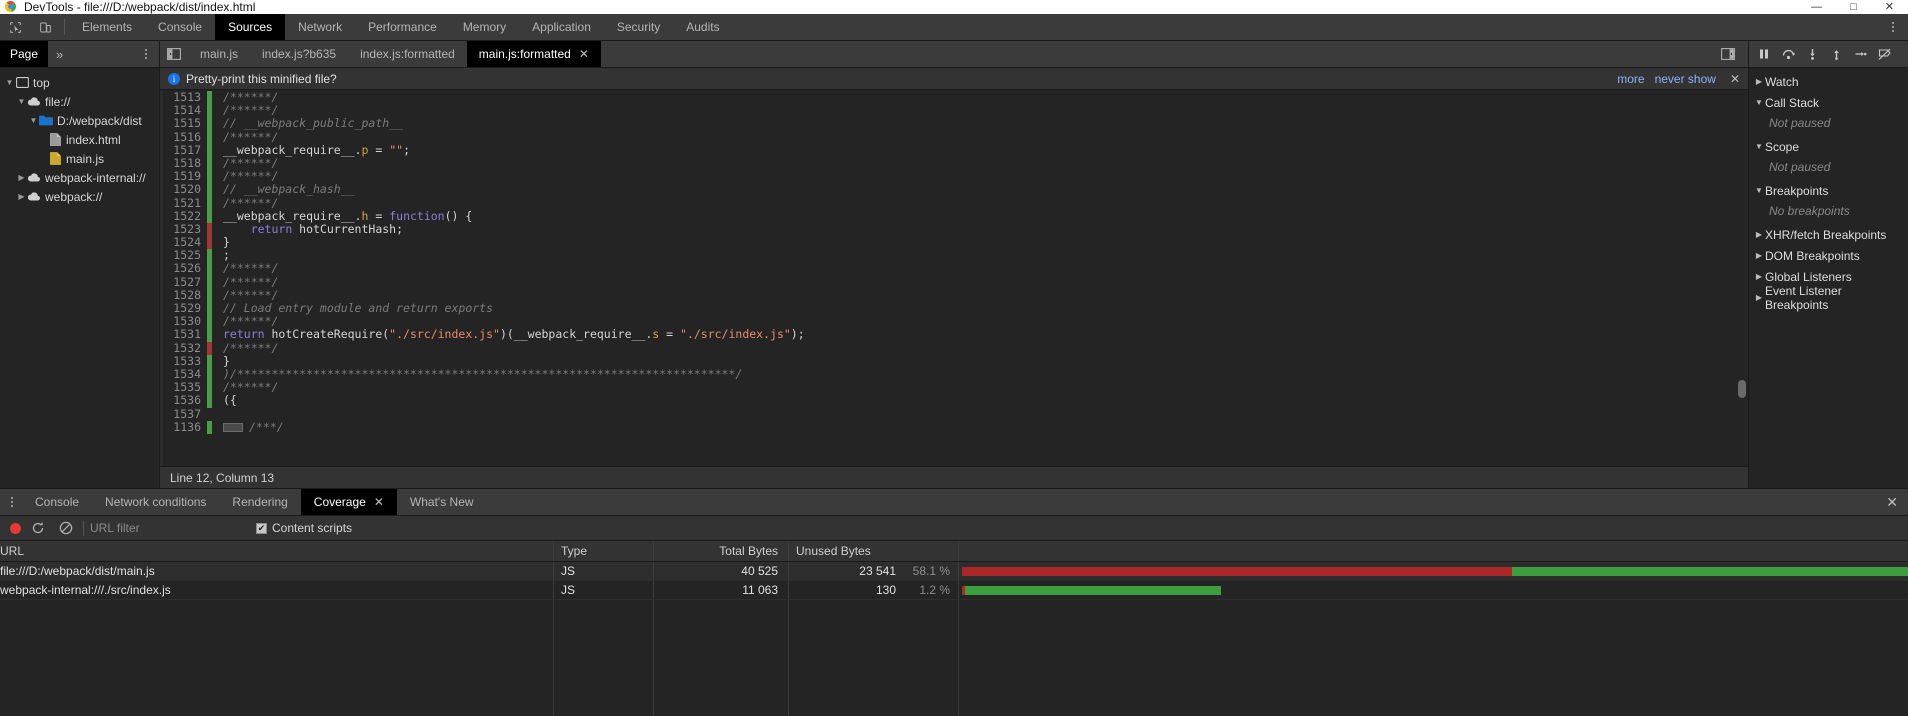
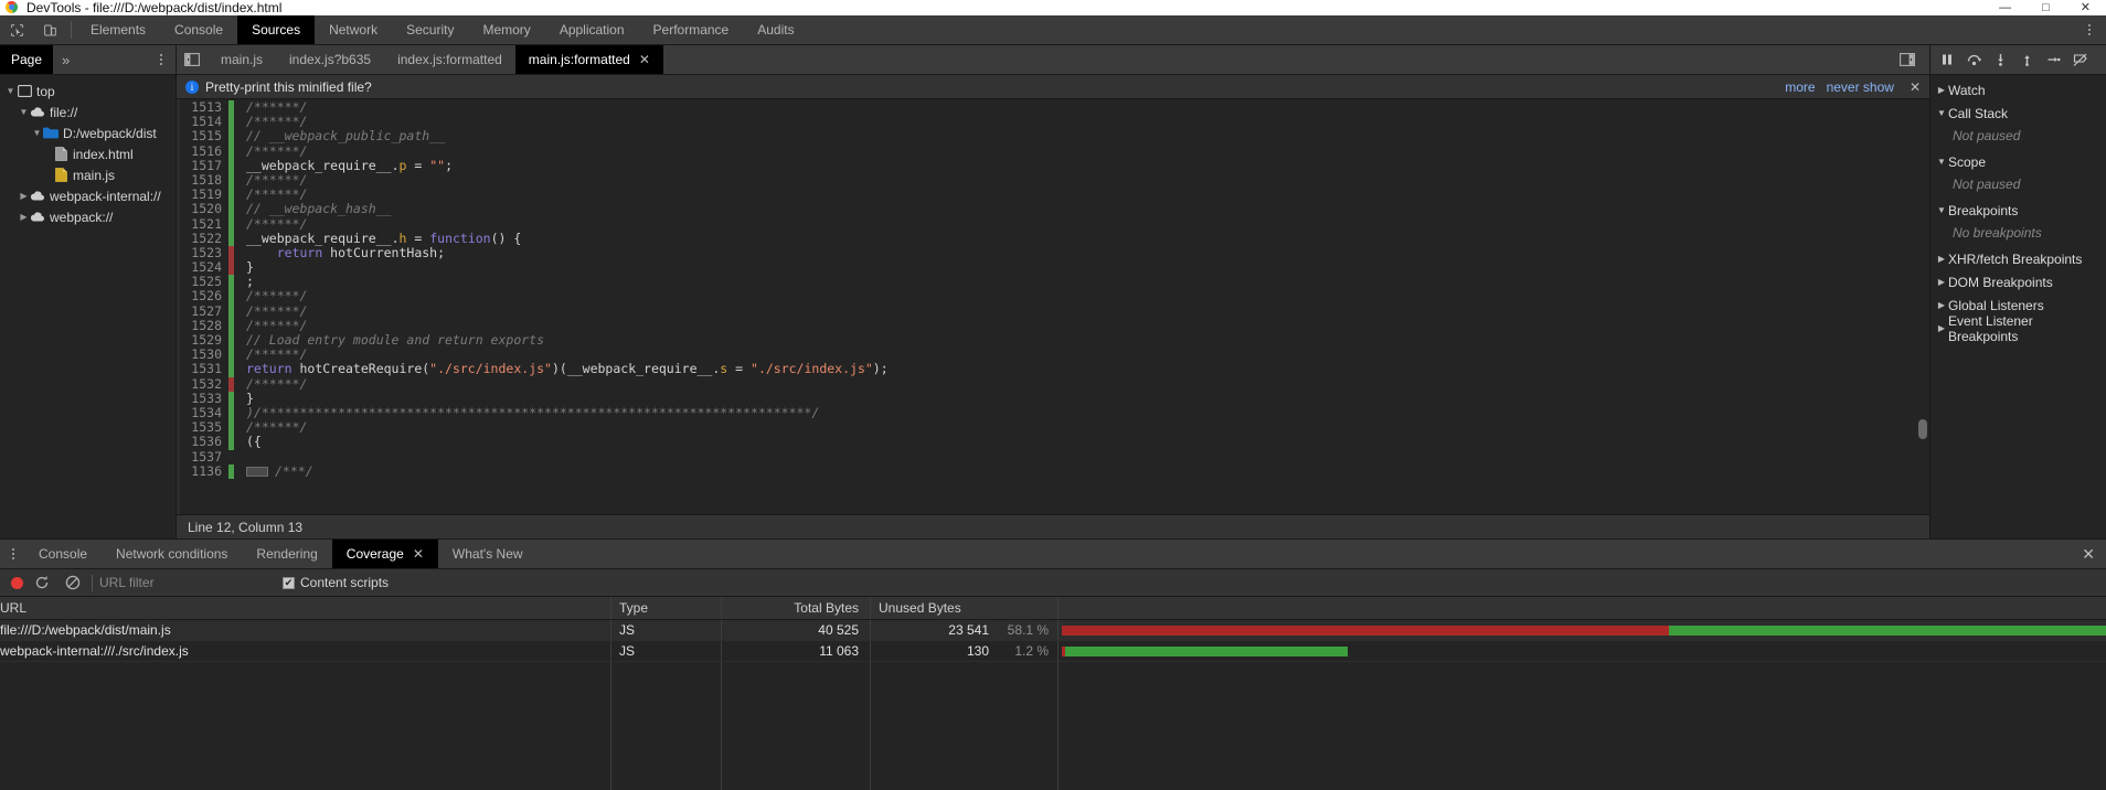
  DevTools - file:///D:/webpack/dist/index.html
  —
  □
  ✕
  Elements
  Console
  Sources
  Network
- Performance
+ Security
  Memory
  Application
- Security
+ Performance
  Audits
  Page
  »
  ▼
  top
  ▼
  file://
  ▼
  D:/webpack/dist
  index.html
  main.js
  ▶
  webpack-internal://
  ▶
  webpack://
  main.js
  index.js?b635
  index.js:formatted
  main.js:formatted
  ✕
  i
  Pretty-print this minified file?
  more
  never show
  ✕
  1513
  /******/
  1514
  /******/
  1515
  // __webpack_public_path__
  1516
  /******/
  1517
  __webpack_require__.p = "";
  1518
  /******/
  1519
  /******/
  1520
  // __webpack_hash__
  1521
  /******/
  1522
  __webpack_require__.h = function() {
  1523
  return hotCurrentHash;
  1524
  }
  1525
  ;
  1526
  /******/
  1527
  /******/
  1528
  /******/
  1529
  // Load entry module and return exports
  1530
  /******/
  1531
  return hotCreateRequire("./src/index.js")(__webpack_require__.s = "./src/index.js");
  1532
  /******/
  1533
  }
  1534
  )/************************************************************************/
  1535
  /******/
  1536
  ({
  1537
  1136
  /***/
  Line 12, Column 13
  ▶
  Watch
  ▼
  Call Stack
  Not paused
  ▼
  Scope
  Not paused
  ▼
  Breakpoints
  No breakpoints
  ▶
  XHR/fetch Breakpoints
  ▶
  DOM Breakpoints
  ▶
  Global Listeners
  ▶
  Event Listener Breakpoints
  Console
  Network conditions
  Rendering
  Coverage
  ✕
  What's New
  ✕
  URL filter
  ✔
  Content scripts
  URL
  Type
  Total Bytes
  Unused Bytes
  file:///D:/webpack/dist/main.js
  JS
  40 525
  23 541
  58.1 %
  webpack-internal:///./src/index.js
  JS
  11 063
  130
  1.2 %
